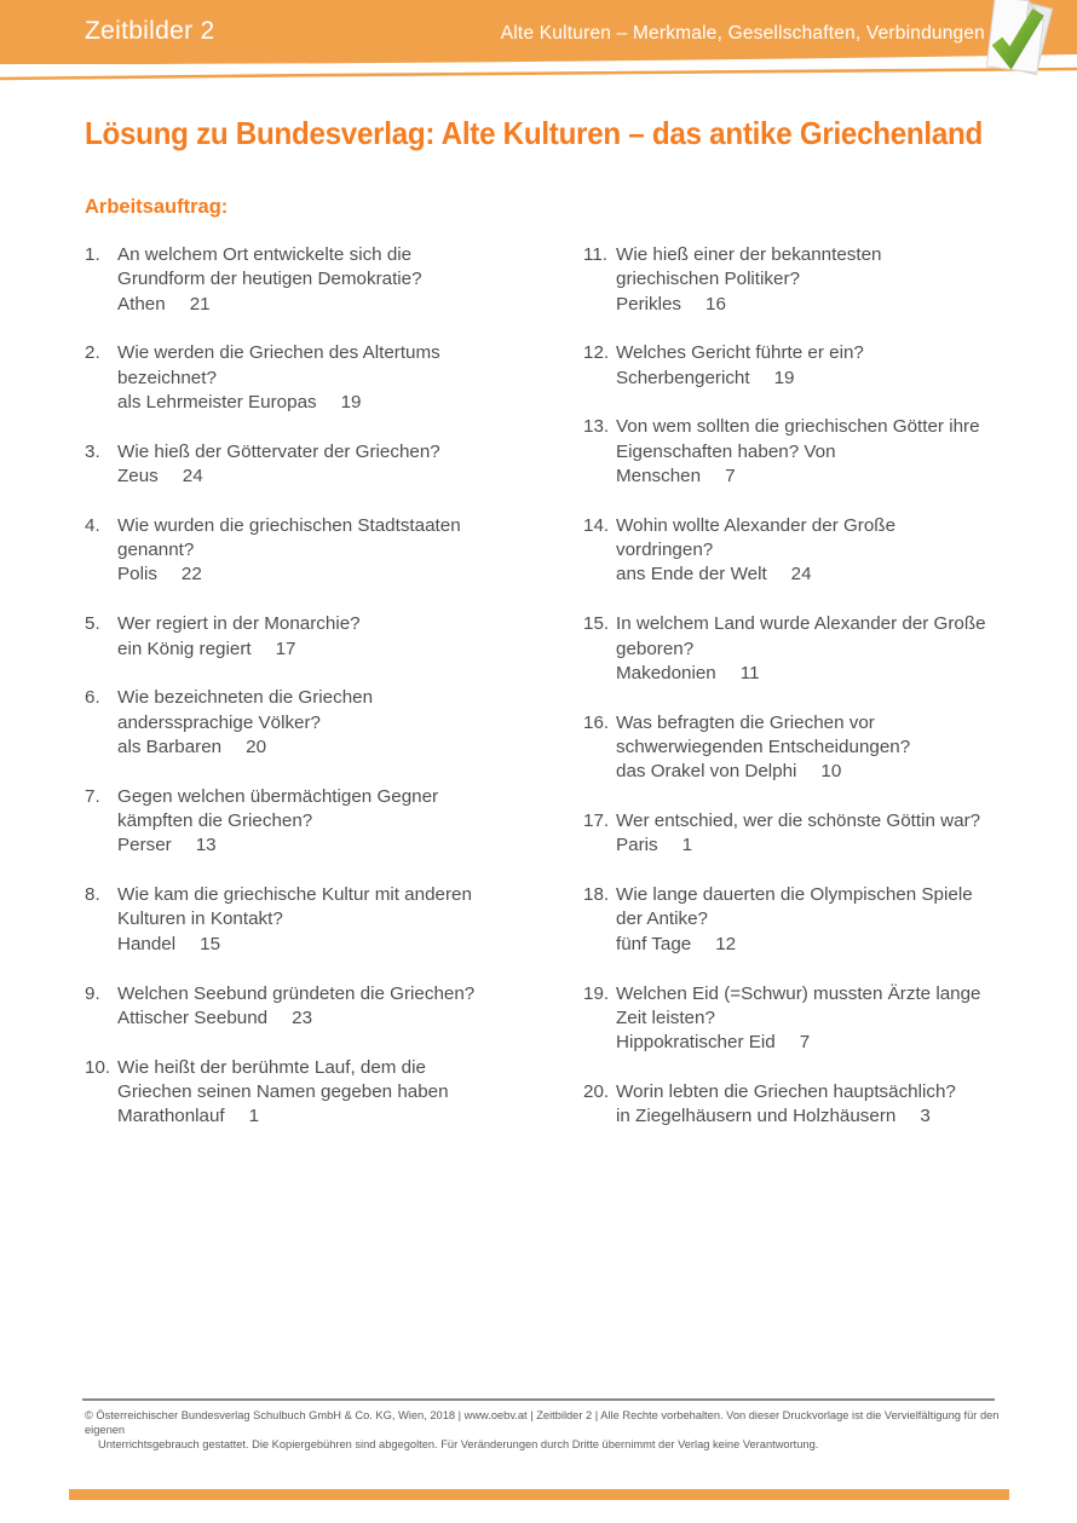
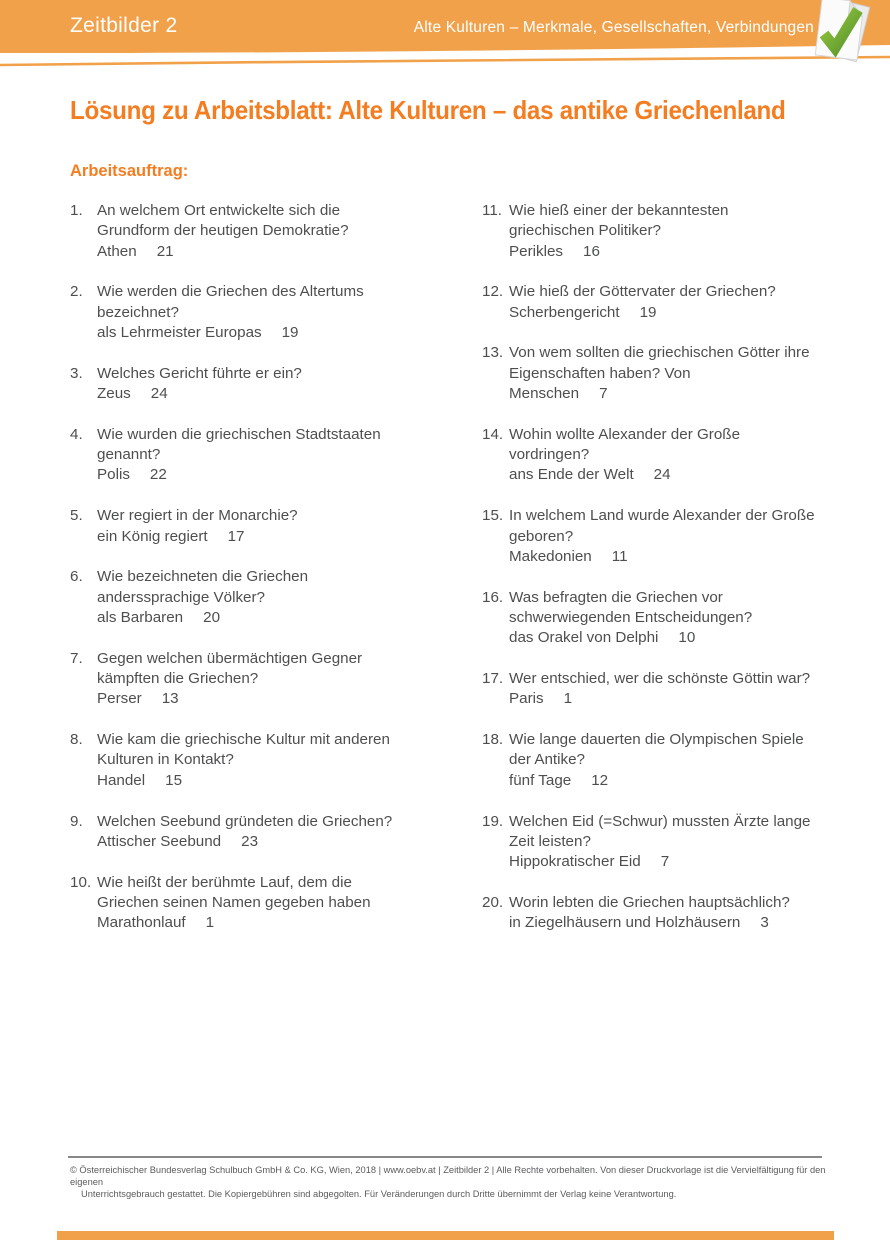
  Zeitbilder 2
  Alte Kulturen – Merkmale, Gesellschaften, Verbindungen
- Lösung zu Bundesverlag: Alte Kulturen – das antike Griechenland
+ Lösung zu Arbeitsblatt: Alte Kulturen – das antike Griechenland
  Arbeitsauftrag:
  1.
  An welchem Ort entwickelte sich die
  Grundform der heutigen Demokratie?
  Athen 21
  2.
  Wie werden die Griechen des Altertums
  bezeichnet?
  als Lehrmeister Europas 19
  3.
- Wie hieß der Göttervater der Griechen?
+ Welches Gericht führte er ein?
  Zeus 24
  4.
  Wie wurden die griechischen Stadtstaaten
  genannt?
  Polis 22
  5.
  Wer regiert in der Monarchie?
  ein König regiert 17
  6.
  Wie bezeichneten die Griechen
  anderssprachige Völker?
  als Barbaren 20
  7.
  Gegen welchen übermächtigen Gegner
  kämpften die Griechen?
  Perser 13
  8.
  Wie kam die griechische Kultur mit anderen
  Kulturen in Kontakt?
  Handel 15
  9.
  Welchen Seebund gründeten die Griechen?
  Attischer Seebund 23
  10.
  Wie heißt der berühmte Lauf, dem die
  Griechen seinen Namen gegeben haben
  Marathonlauf 1
  11.
  Wie hieß einer der bekanntesten
  griechischen Politiker?
  Perikles 16
  12.
- Welches Gericht führte er ein?
+ Wie hieß der Göttervater der Griechen?
  Scherbengericht 19
  13.
  Von wem sollten die griechischen Götter ihre
  Eigenschaften haben? Von
  Menschen 7
  14.
  Wohin wollte Alexander der Große
  vordringen?
  ans Ende der Welt 24
  15.
  In welchem Land wurde Alexander der Große
  geboren?
  Makedonien 11
  16.
  Was befragten die Griechen vor
  schwerwiegenden Entscheidungen?
  das Orakel von Delphi 10
  17.
  Wer entschied, wer die schönste Göttin war?
  Paris 1
  18.
  Wie lange dauerten die Olympischen Spiele
  der Antike?
  fünf Tage 12
  19.
  Welchen Eid (=Schwur) mussten Ärzte lange
  Zeit leisten?
  Hippokratischer Eid 7
  20.
  Worin lebten die Griechen hauptsächlich?
  in Ziegelhäusern und Holzhäusern 3
  © Österreichischer Bundesverlag Schulbuch GmbH & Co. KG, Wien, 2018 | www.oebv.at | Zeitbilder 2 | Alle Rechte vorbehalten. Von dieser Druckvorlage ist die Vervielfältigung für den eigenen
  Unterrichtsgebrauch gestattet. Die Kopiergebühren sind abgegolten. Für Veränderungen durch Dritte übernimmt der Verlag keine Verantwortung.
